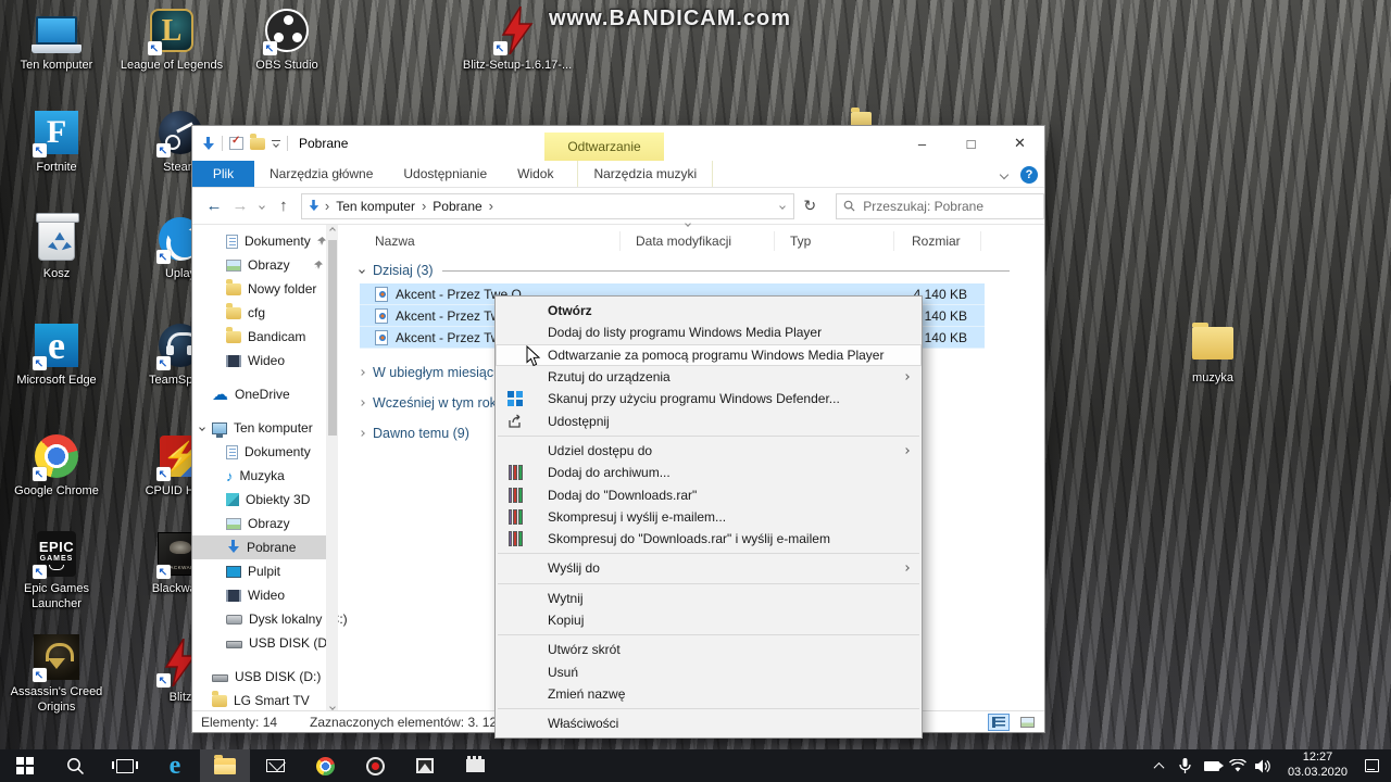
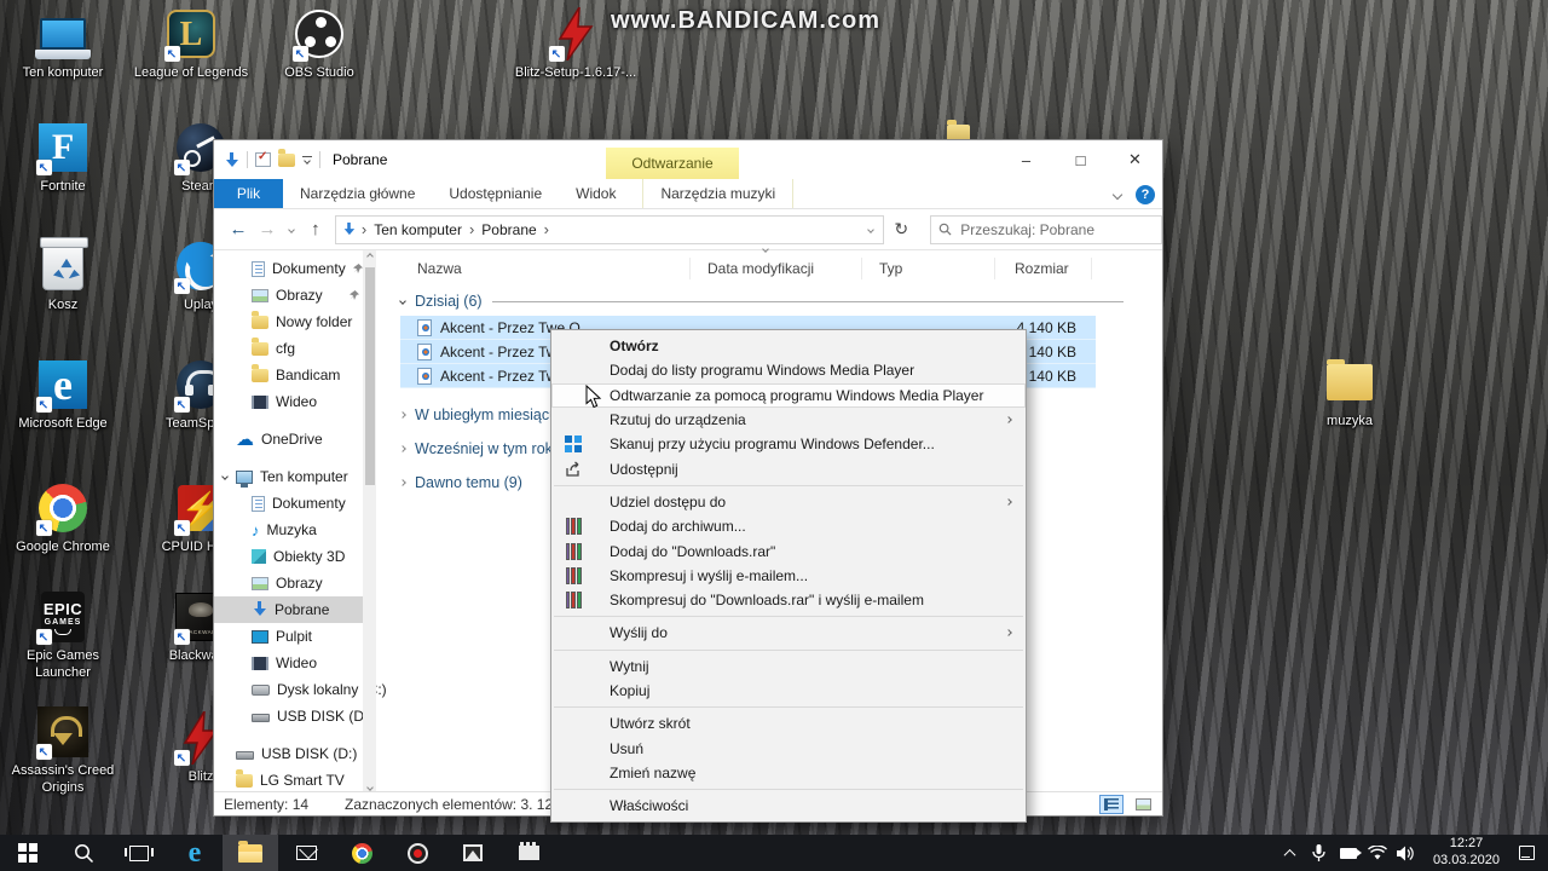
  www.BANDICAM.com
  Ten komputer
  L
  League of Legends
  OBS Studio
  Blitz-Setup-1.6.17-...
  F
  Fortnite
  Stea
  Kosz
  Upla
  e
  Microsoft Edge
  Google Chrome
  CPUID H
  EPIC
  Epic Games Launcher
  Assassin's Creed Origins
  Blitz
  muzyka
  Pobrane
  Odtwarzanie
  –
  □
  ✕
  Plik
  Narzędzia główne
  Udostępnianie
  Widok
  Narzędzia muzyki
  ?
  ←
  →
  ↑
  ›
  Ten komputer
  ›
  Pobrane
  ›
  ↻
  Przeszukaj: Pobrane
  Dokumenty
  Obrazy
  Nowy folder
  cfg
  Bandicam
  Wideo
  ☁
  OneDrive
  Ten komputer
  Dokumenty
  ♪
  Muzyka
  Obiekty 3D
  Obrazy
  Pobrane
  Pulpit
  Wideo
  Dysk lokalny:)
  USB DISK (D
  USB DISK (D:)
  LG Smart TV
  Nazwa
  Data modyfikacji
  Typ
  Rozmiar
- Dzisiaj (3)
+ Dzisiaj (6)
  Akcent - Przez Twe O
  4 140 KB
  Akcent - Przez T
  140 KB
  Akcent - Przez T
  140 KB
  W ubiegłym miesiąc
  Wcześniej w tym rok
  Dawno temu (9)
  Elementy: 14
  Zaznaczonych elementów: 3. 12
  Otwórz
  Dodaj do listy programu Windows Media Player
  Odtwarzanie za pomocą programu Windows Media Player
  Rzutuj do urządzenia
  Skanuj przy użyciu programu Windows Defender...
  Udostępnij
  Udziel dostępu do
  Dodaj do archiwum...
  Dodaj do "Downloads.rar"
  Skompresuj i wyślij e-mailem...
  Skompresuj do "Downloads.rar" i wyślij e-mailem
  Wyślij do
  Wytnij
  Kopiuj
  Utwórz skrót
  Usuń
  Zmień nazwę
  Właściwości
  e
  12:27
  03.03.2020
